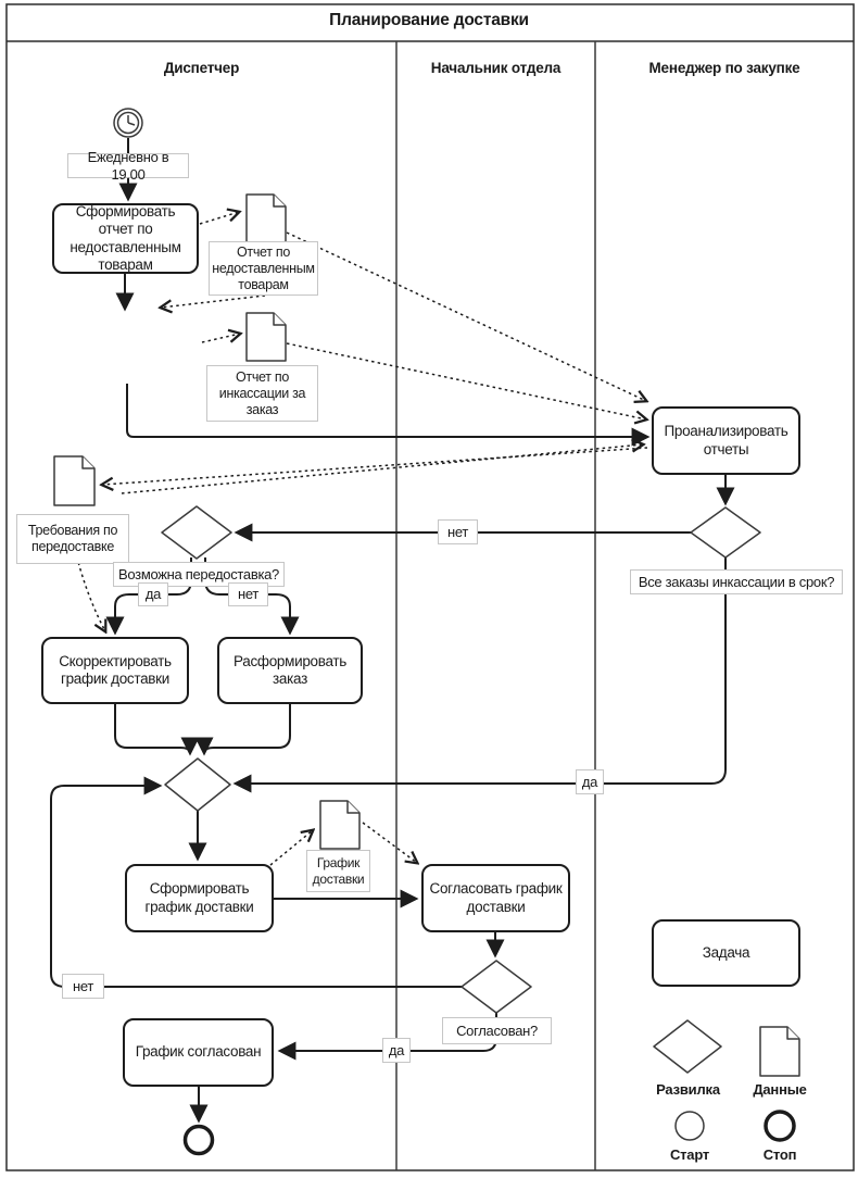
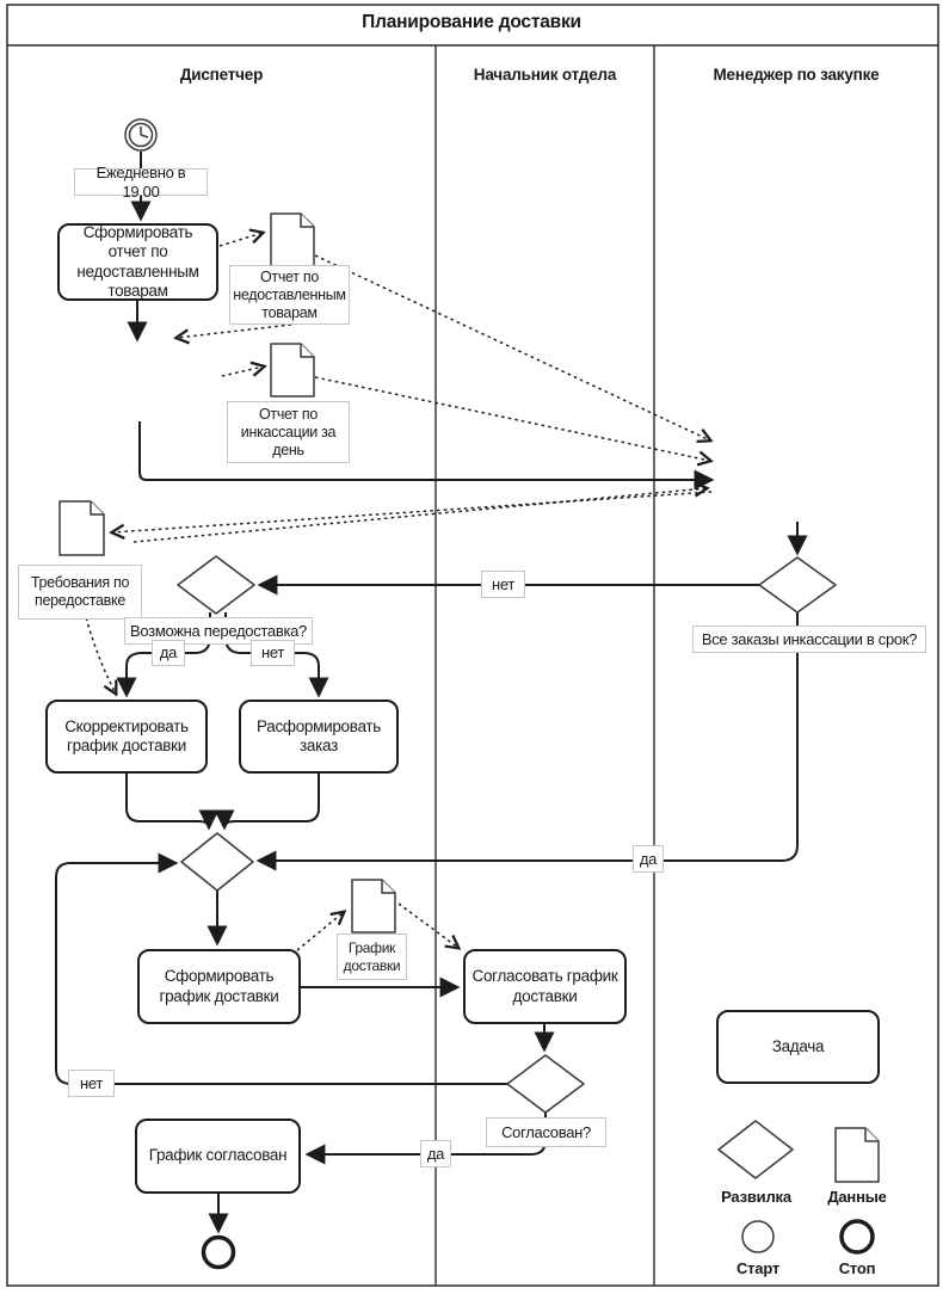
  Планирование доставки
  Диспетчер
  Начальник отдела
  Менеджер по закупке
  Сформировать отчет по недоставленным товарам
- Проанализировать отчеты
  Скорректировать график доставки
  Расформировать заказ
  Сформировать график доставки
  Согласовать график доставки
  График согласован
  Ежедневно в 19.00
  Отчет по недоставленным товарам
- Отчет по инкассации за заказ
+ Отчет по инкассации за день
  Все заказы инкассации в срок?
  Требования по передоставке
  Возможна передоставка?
  График доставки
  Согласован?
  нет
  да
  нет
  да
  нет
  да
  Задача
  Развилка
  Данные
  Старт
  Стоп
